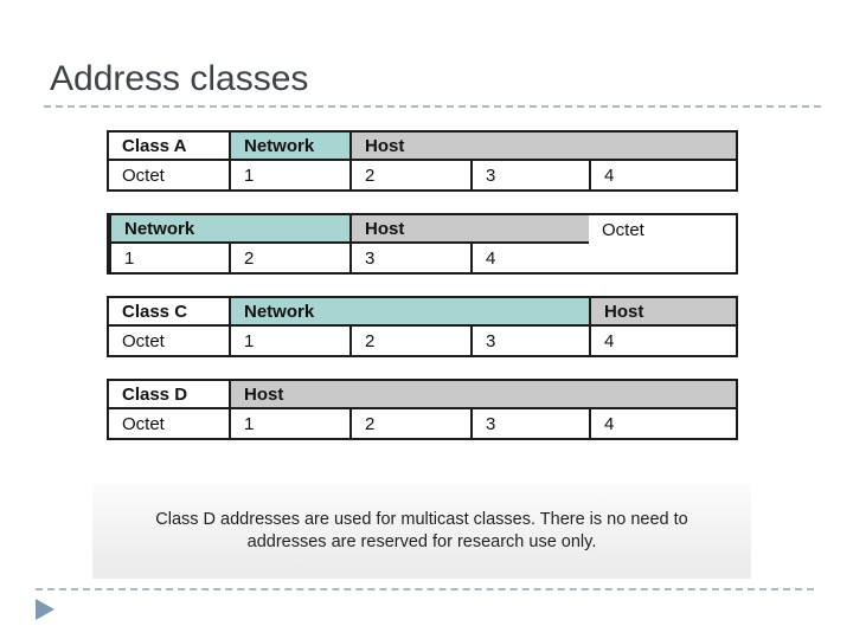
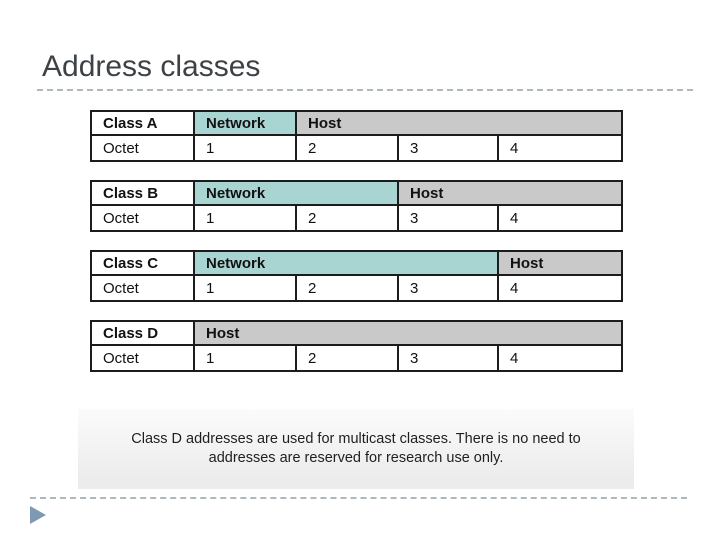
  Address classes
  Class A
  Network
  Host
  Octet
  1
  2
  3
  4
+ Class B
  Network
  Host
  Octet
  1
  2
  3
  4
  Class C
  Network
  Host
  Octet
  1
  2
  3
  4
  Class D
  Host
  Octet
  1
  2
  3
  4
  Class D addresses are used for multicast classes. There is no need to
  addresses are reserved for research use only.
